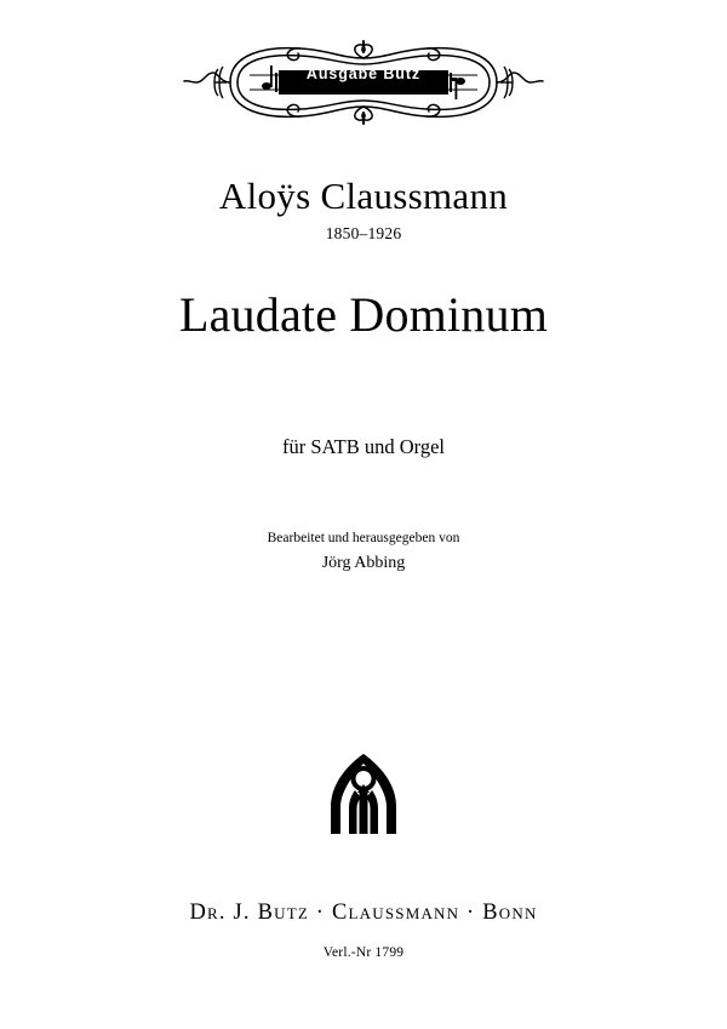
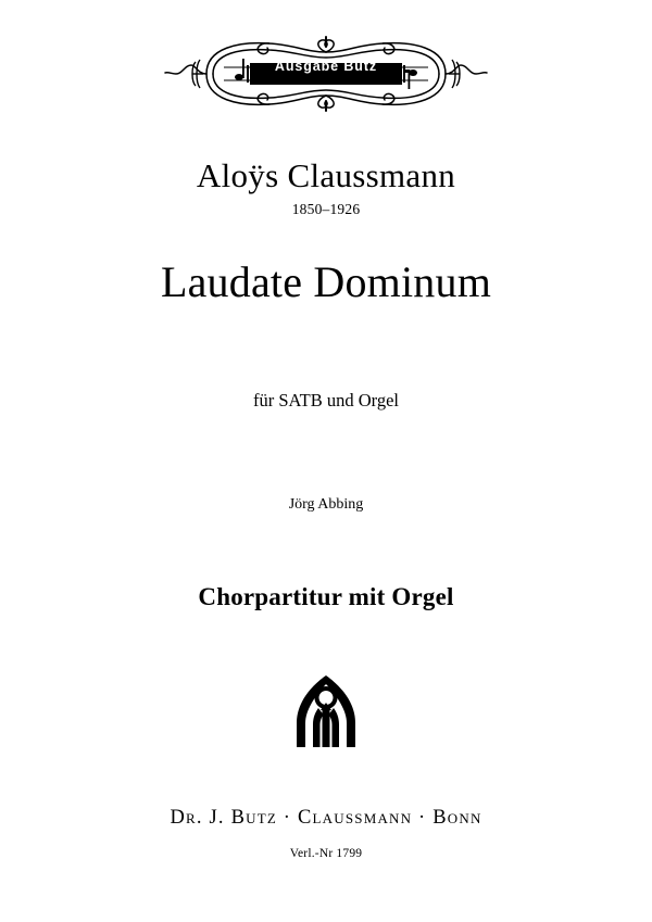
  Ausgabe Butz
  Aloÿs Claussmann
  1850–1926
  Laudate Dominum
  für SATB und Orgel
- Bearbeitet und herausgegeben von
  Jörg Abbing
+ Chorpartitur mit Orgel
  Dr. J. Butz · Claussmann · Bonn
  Verl.-Nr 1799
